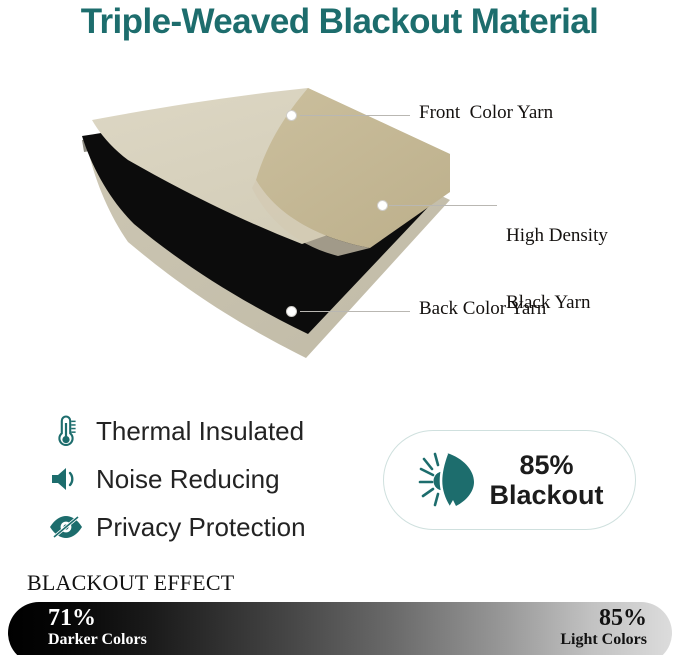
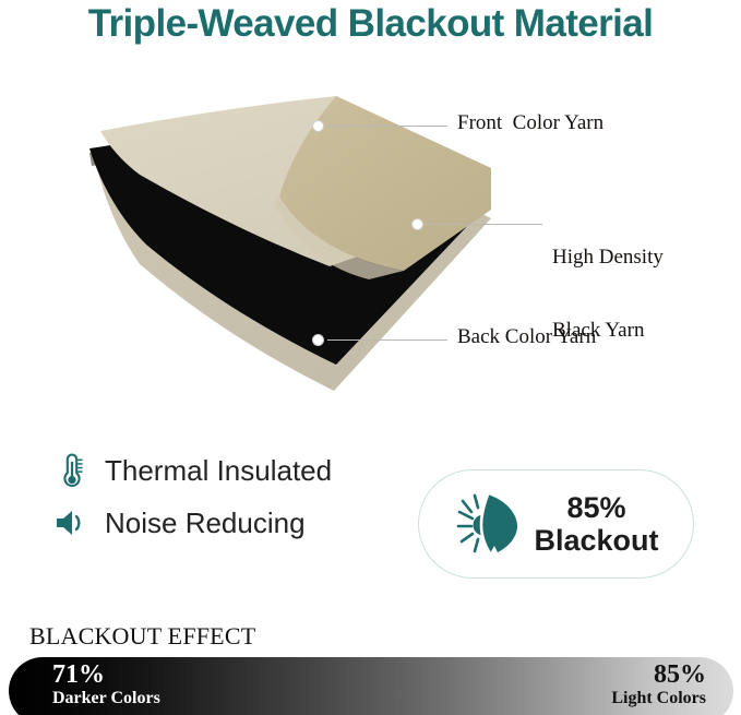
  Triple-Weaved Blackout Material
  Front Color Yarn
  High Density
  Black Yarn
  Back Color Yarn
  Thermal Insulated
  Noise Reducing
- Privacy Protection
  85%
  Blackout
  BLACKOUT EFFECT
  71%
  Darker Colors
  85%
  Light Colors
